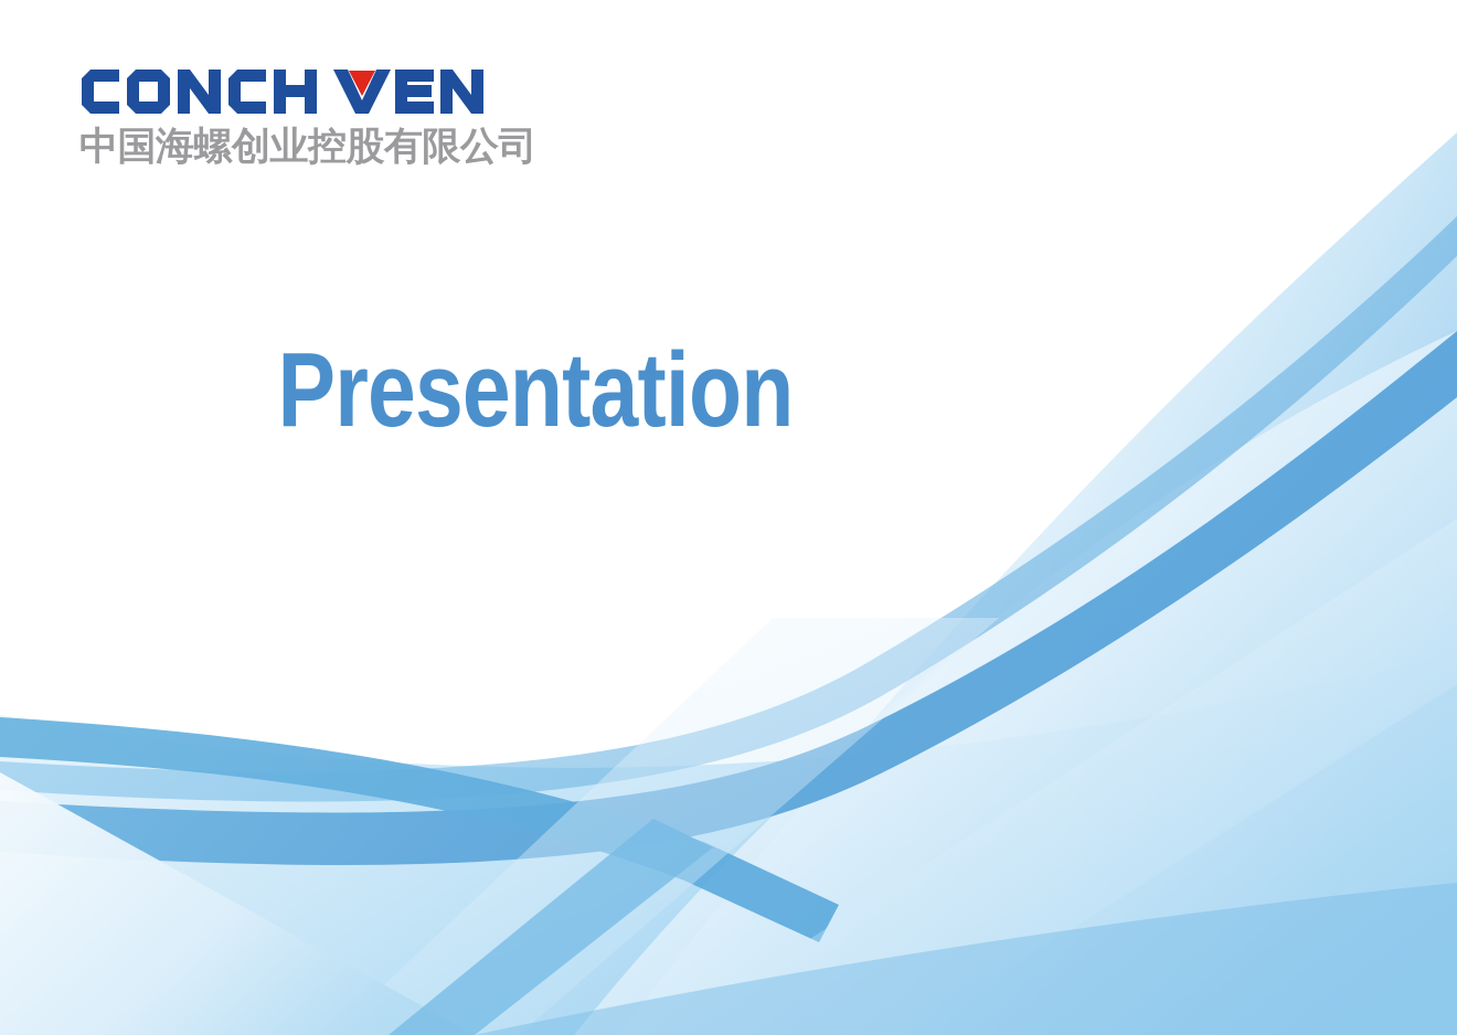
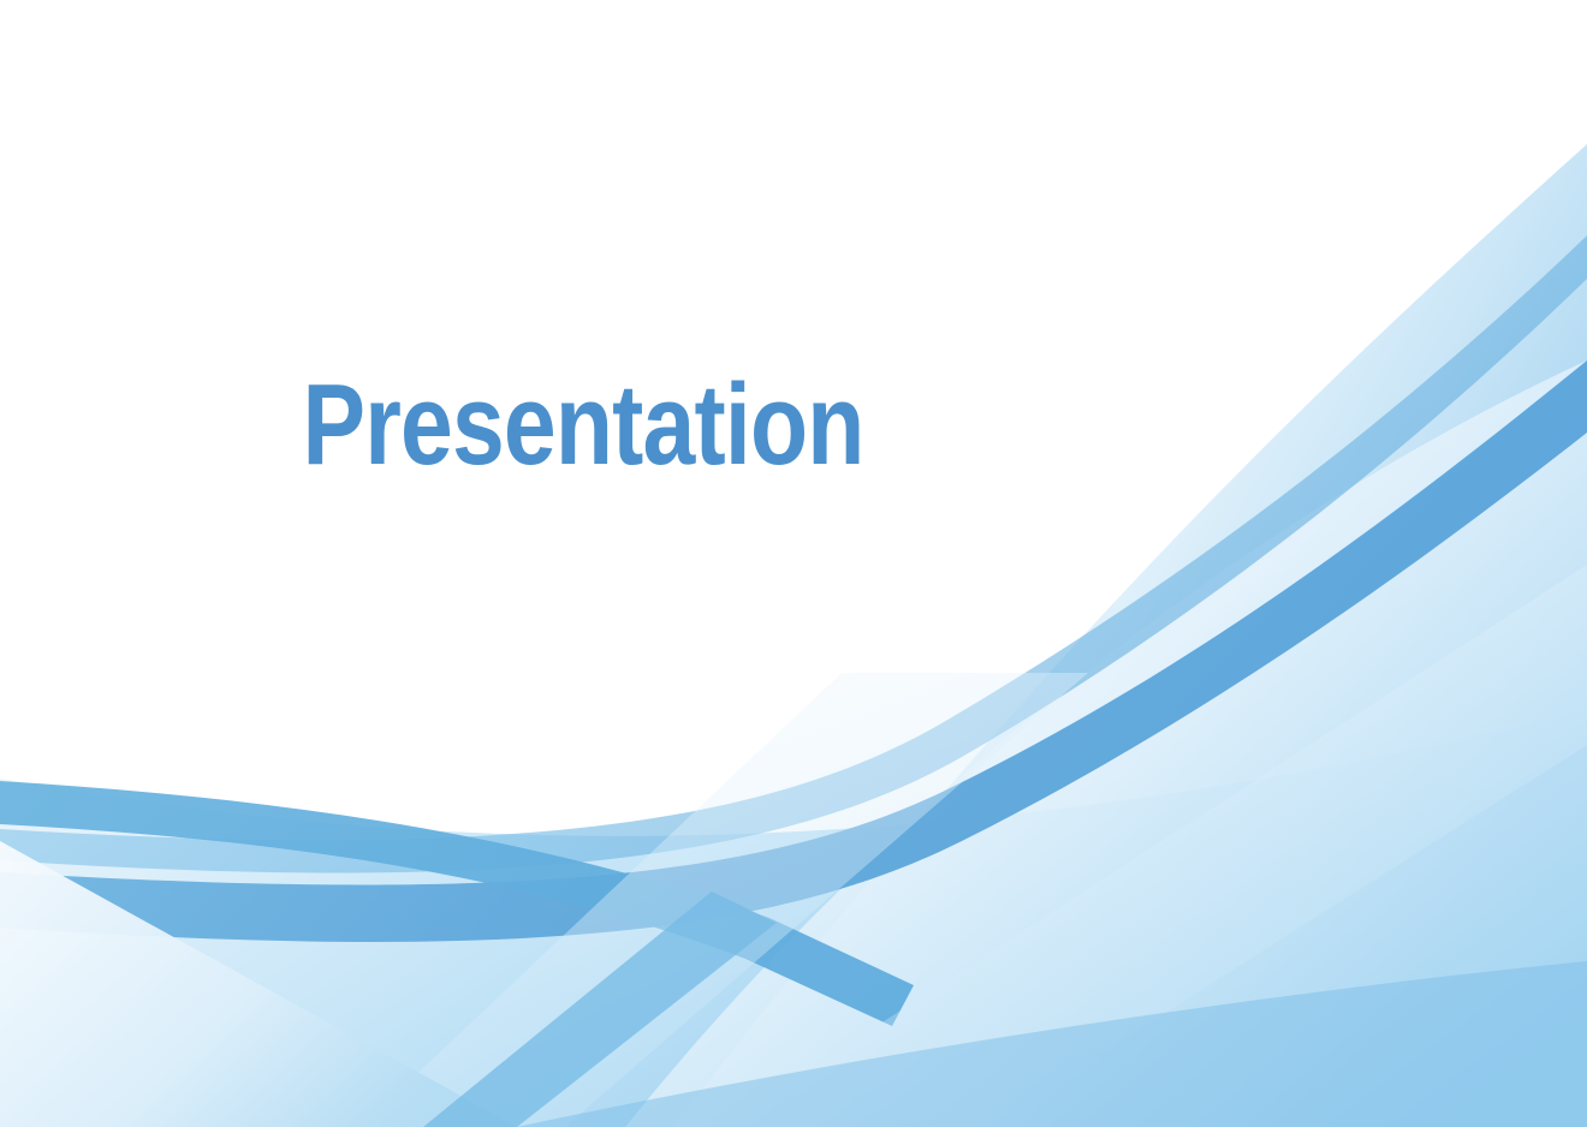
- 中国海螺创业控股有限公司
  Presentation
